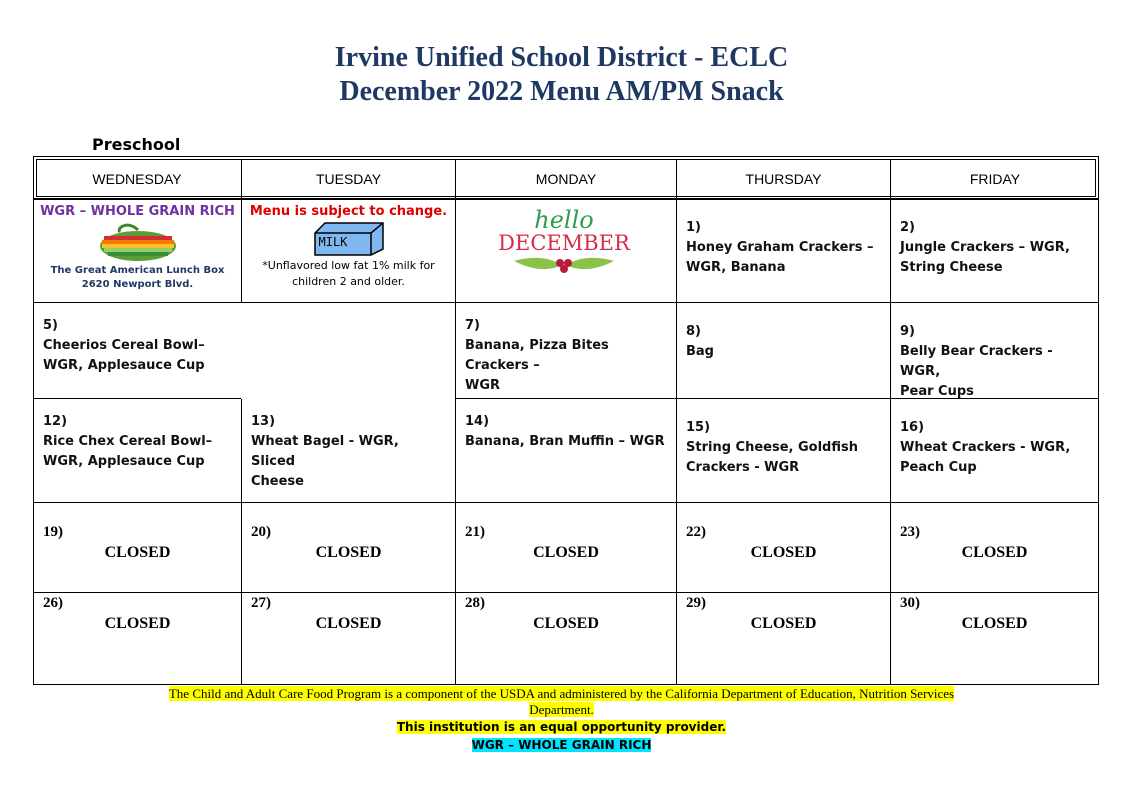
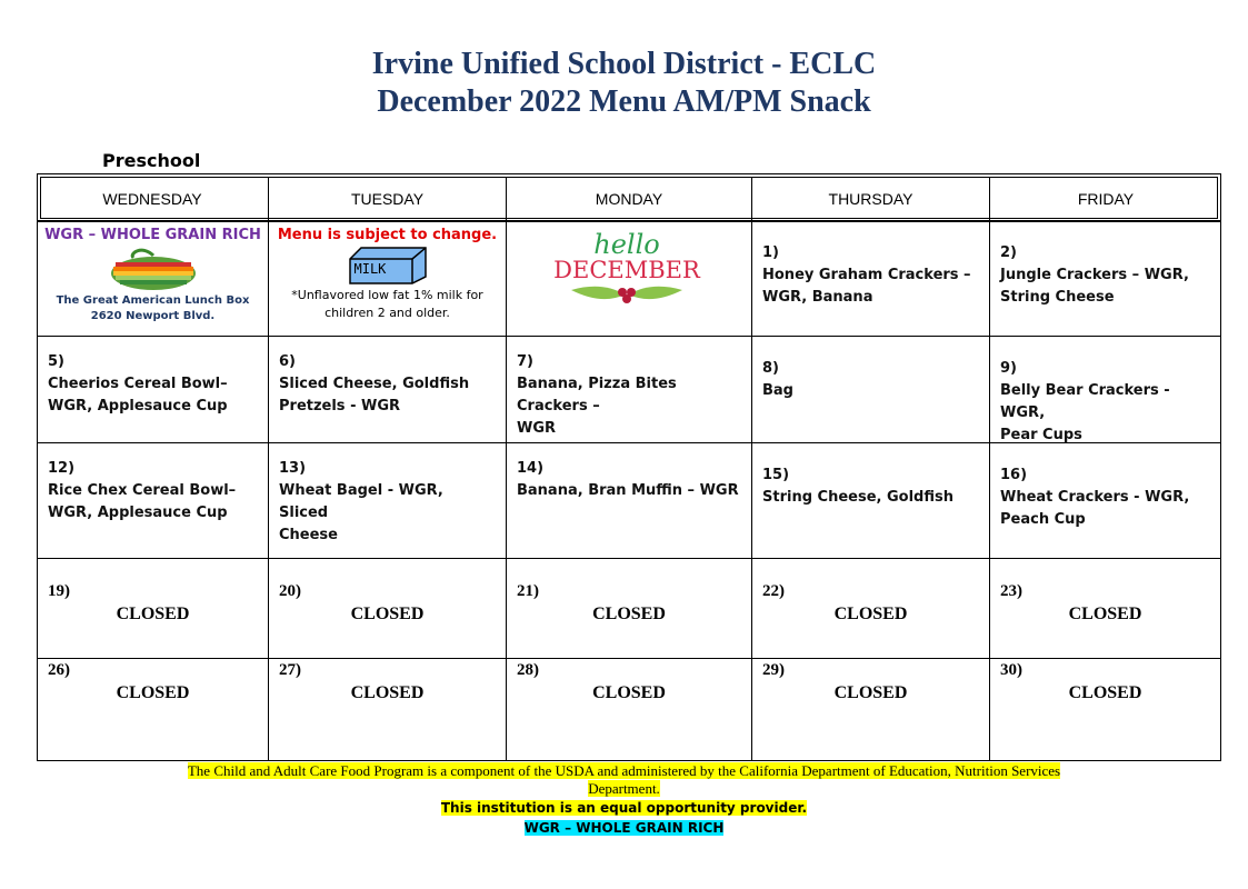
  Irvine Unified School District - ECLC
  December 2022 Menu AM/PM Snack
  Preschool
  WEDNESDAY
  TUESDAY
  MONDAY
  THURSDAY
  FRIDAY
  WGR – WHOLE GRAIN RICH
  The Great American Lunch Box
  2620 Newport Blvd.
  Menu is subject to change.
  MILK
  *Unflavored low fat 1% milk for
  children 2 and older.
  hello
  DECEMBER
  1)
  Honey Graham Crackers –
  WGR, Banana
  2)
  Jungle Crackers – WGR,
  String Cheese
  5)
  Cheerios Cereal Bowl–
  WGR, Applesauce Cup
+ 6)
+ Sliced Cheese, Goldfish
+ Pretzels - WGR
  7)
  Banana, Pizza Bites Crackers –
  WGR
  8)
  Bag
  9)
  Belly Bear Crackers - WGR,
  Pear Cups
  12)
  Rice Chex Cereal Bowl–
  WGR, Applesauce Cup
  13)
  Wheat Bagel - WGR, Sliced
  Cheese
  14)
  Banana, Bran Muffin – WGR
  15)
  String Cheese, Goldfish
- Crackers - WGR
  16)
  Wheat Crackers - WGR,
  Peach Cup
  19)
  CLOSED
  20)
  CLOSED
  21)
  CLOSED
  22)
  CLOSED
  23)
  CLOSED
  26)
  CLOSED
  27)
  CLOSED
  28)
  CLOSED
  29)
  CLOSED
  30)
  CLOSED
  The Child and Adult Care Food Program is a component of the USDA and administered by the California Department of Education, Nutrition Services
  Department.
  This institution is an equal opportunity provider.
  WGR – WHOLE GRAIN RICH
